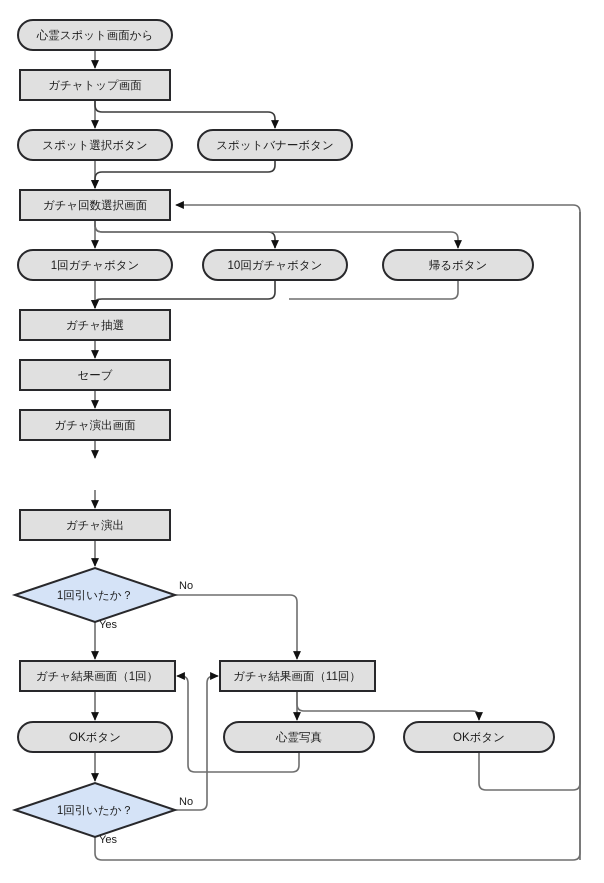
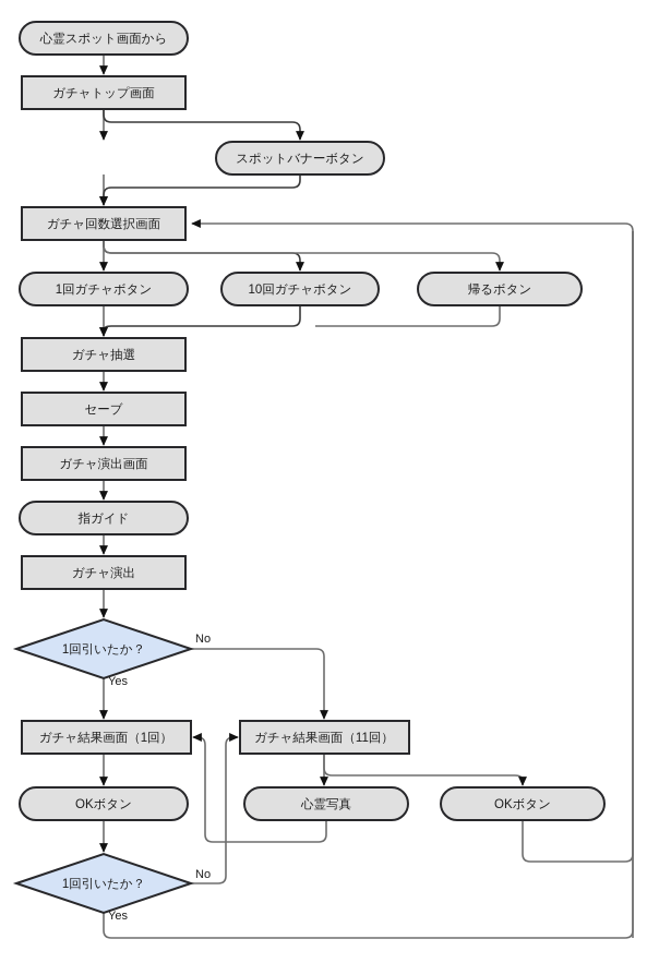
  心霊スポット画面から
  ガチャトップ画面
- スポット選択ボタン
  スポットバナーボタン
  ガチャ回数選択画面
  1回ガチャボタン
  10回ガチャボタン
  帰るボタン
  ガチャ抽選
  セーブ
  ガチャ演出画面
+ 指ガイド
  ガチャ演出
  1回引いたか？
  ガチャ結果画面（1回）
  ガチャ結果画面（11回）
  OKボタン
  心霊写真
  OKボタン
  1回引いたか？
  No
  Yes
  No
  Yes
